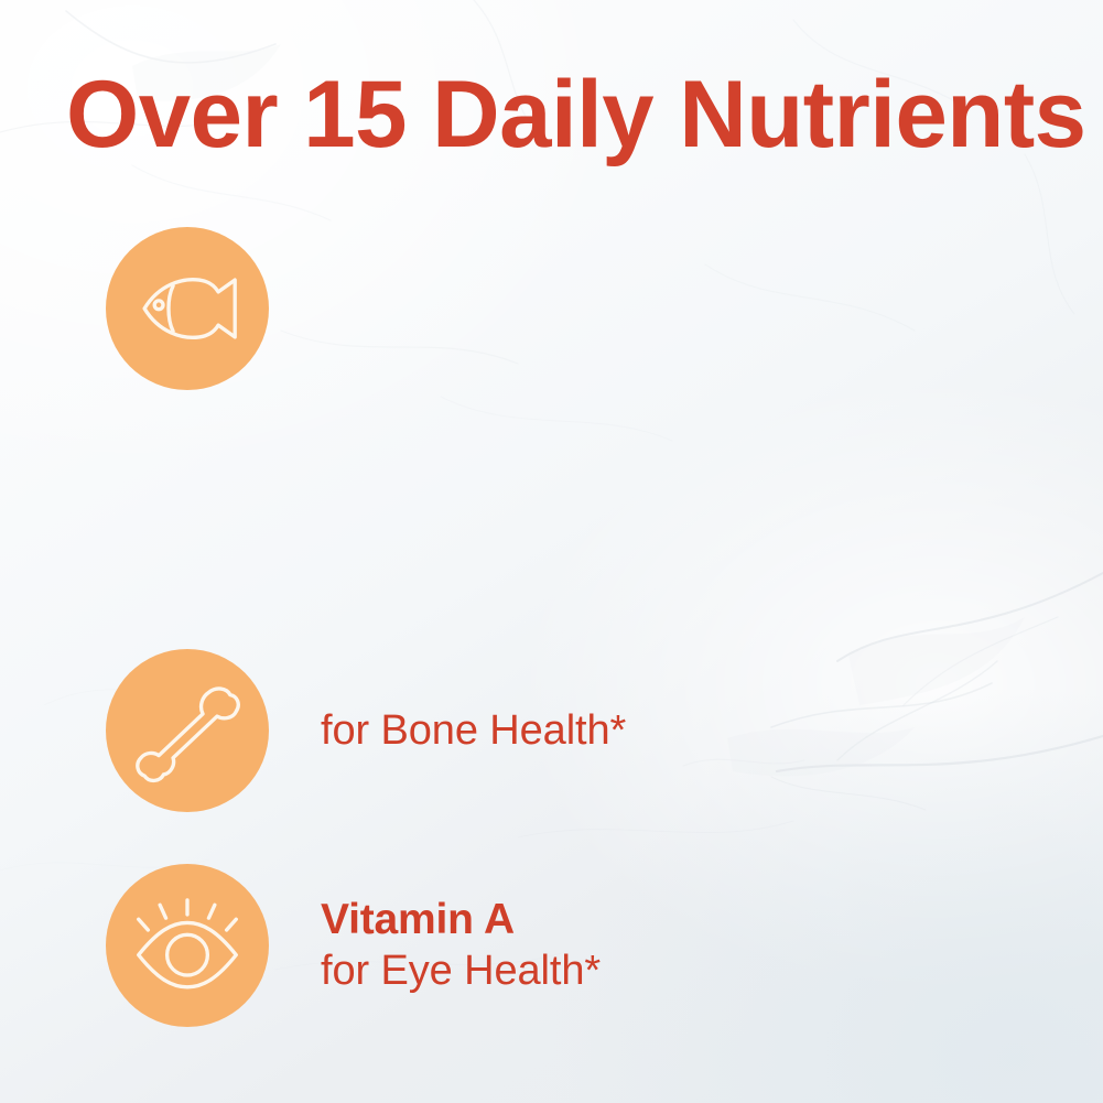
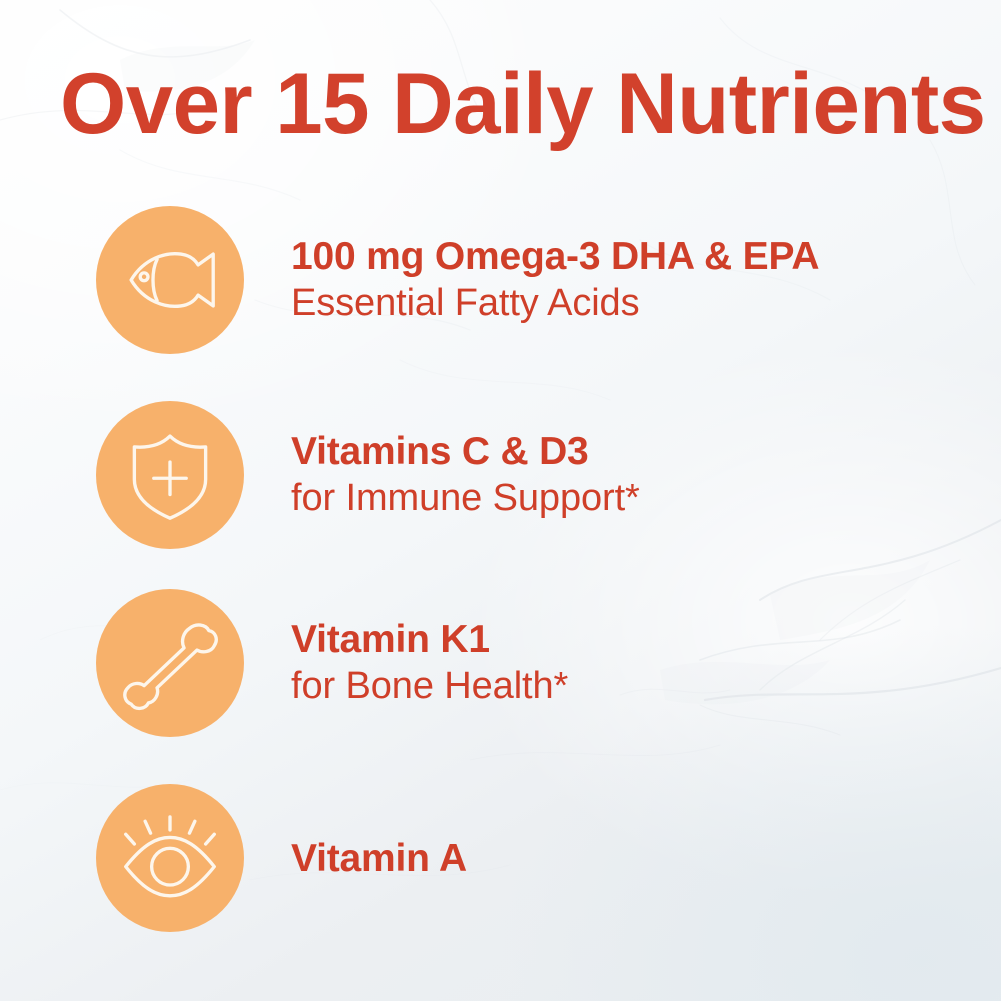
  Over 15 Daily Nutrient
+ 100 mg Omega-3 DHA & EPA
+ Essential Fatty Acids
+ Vitamins C & D3
+ for Immune Support*
+ Vitamin K1
  for Bone Health*
  Vitamin A
- for Eye Health*
